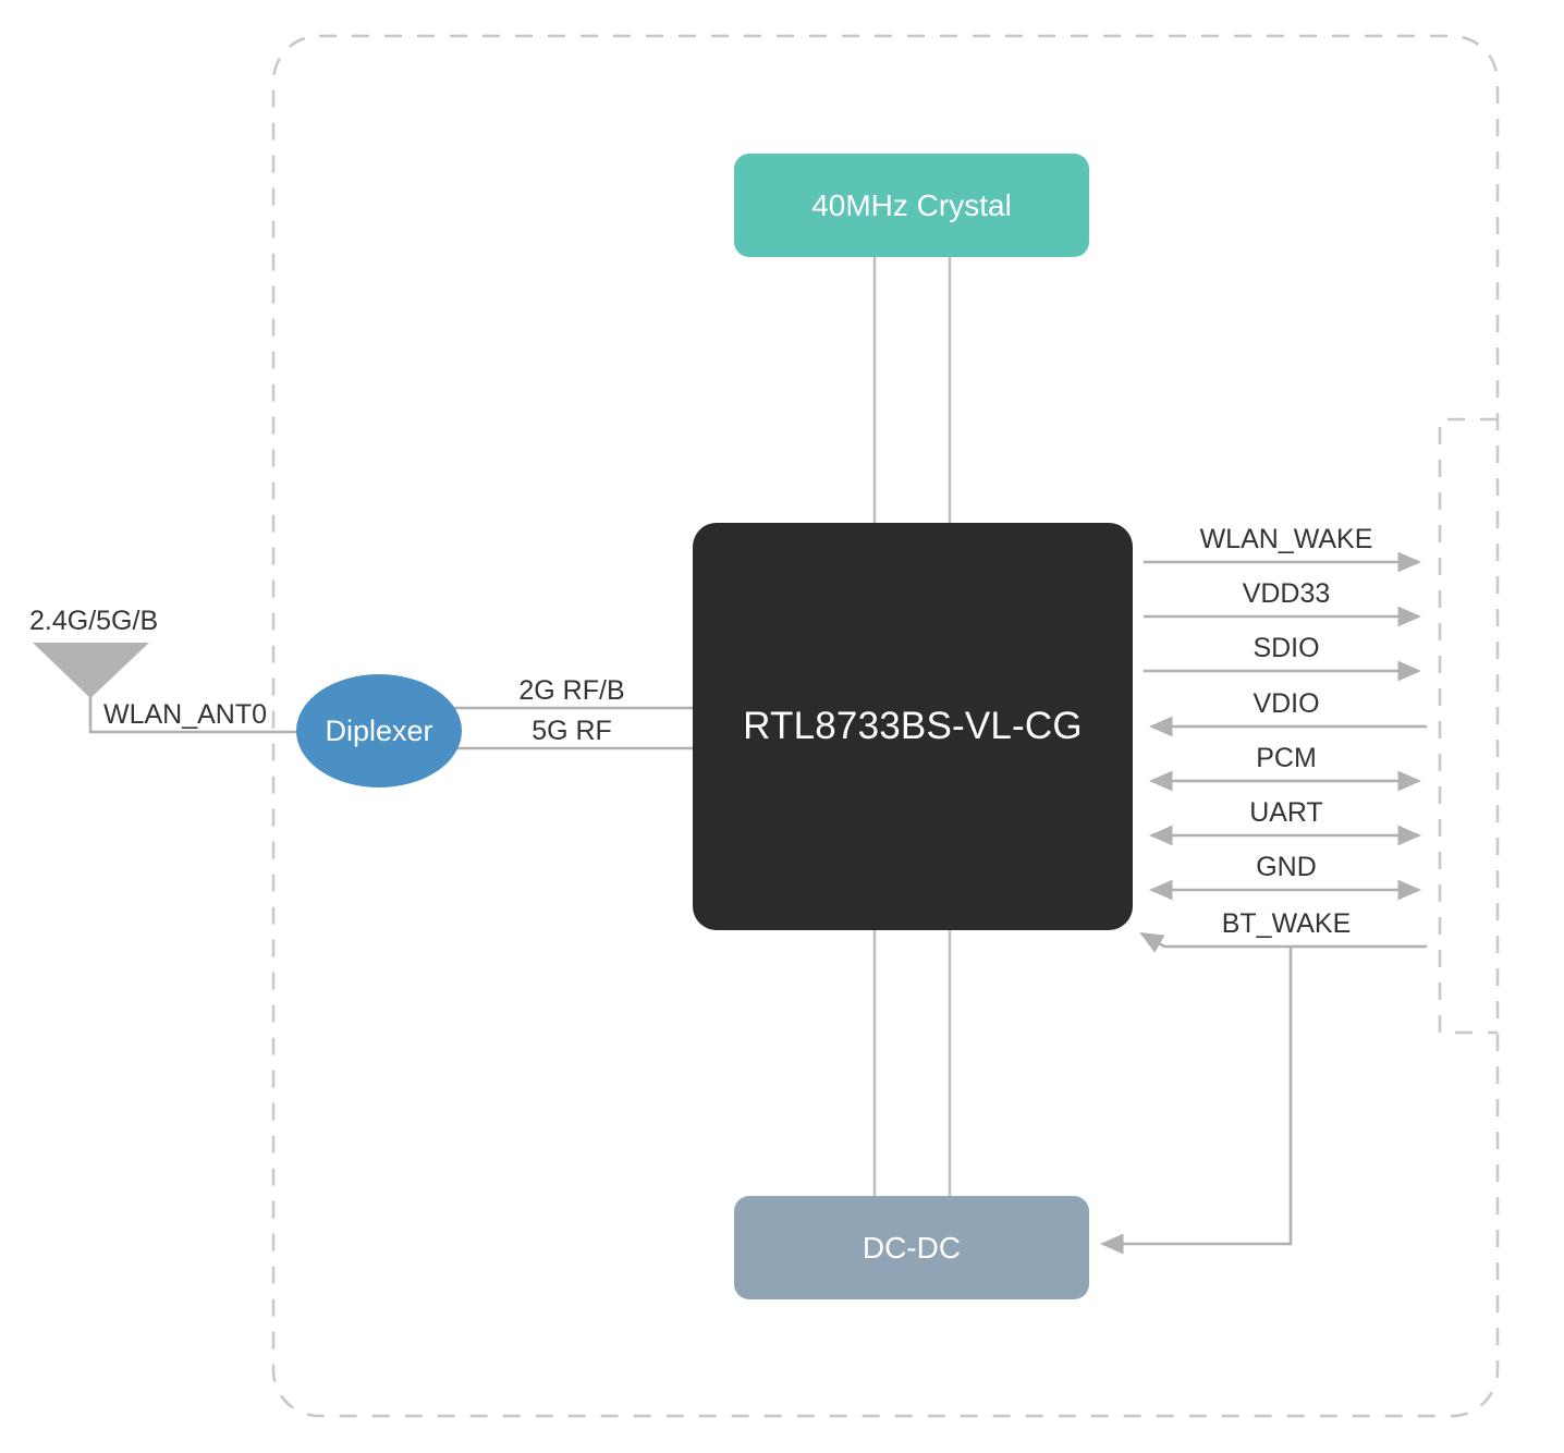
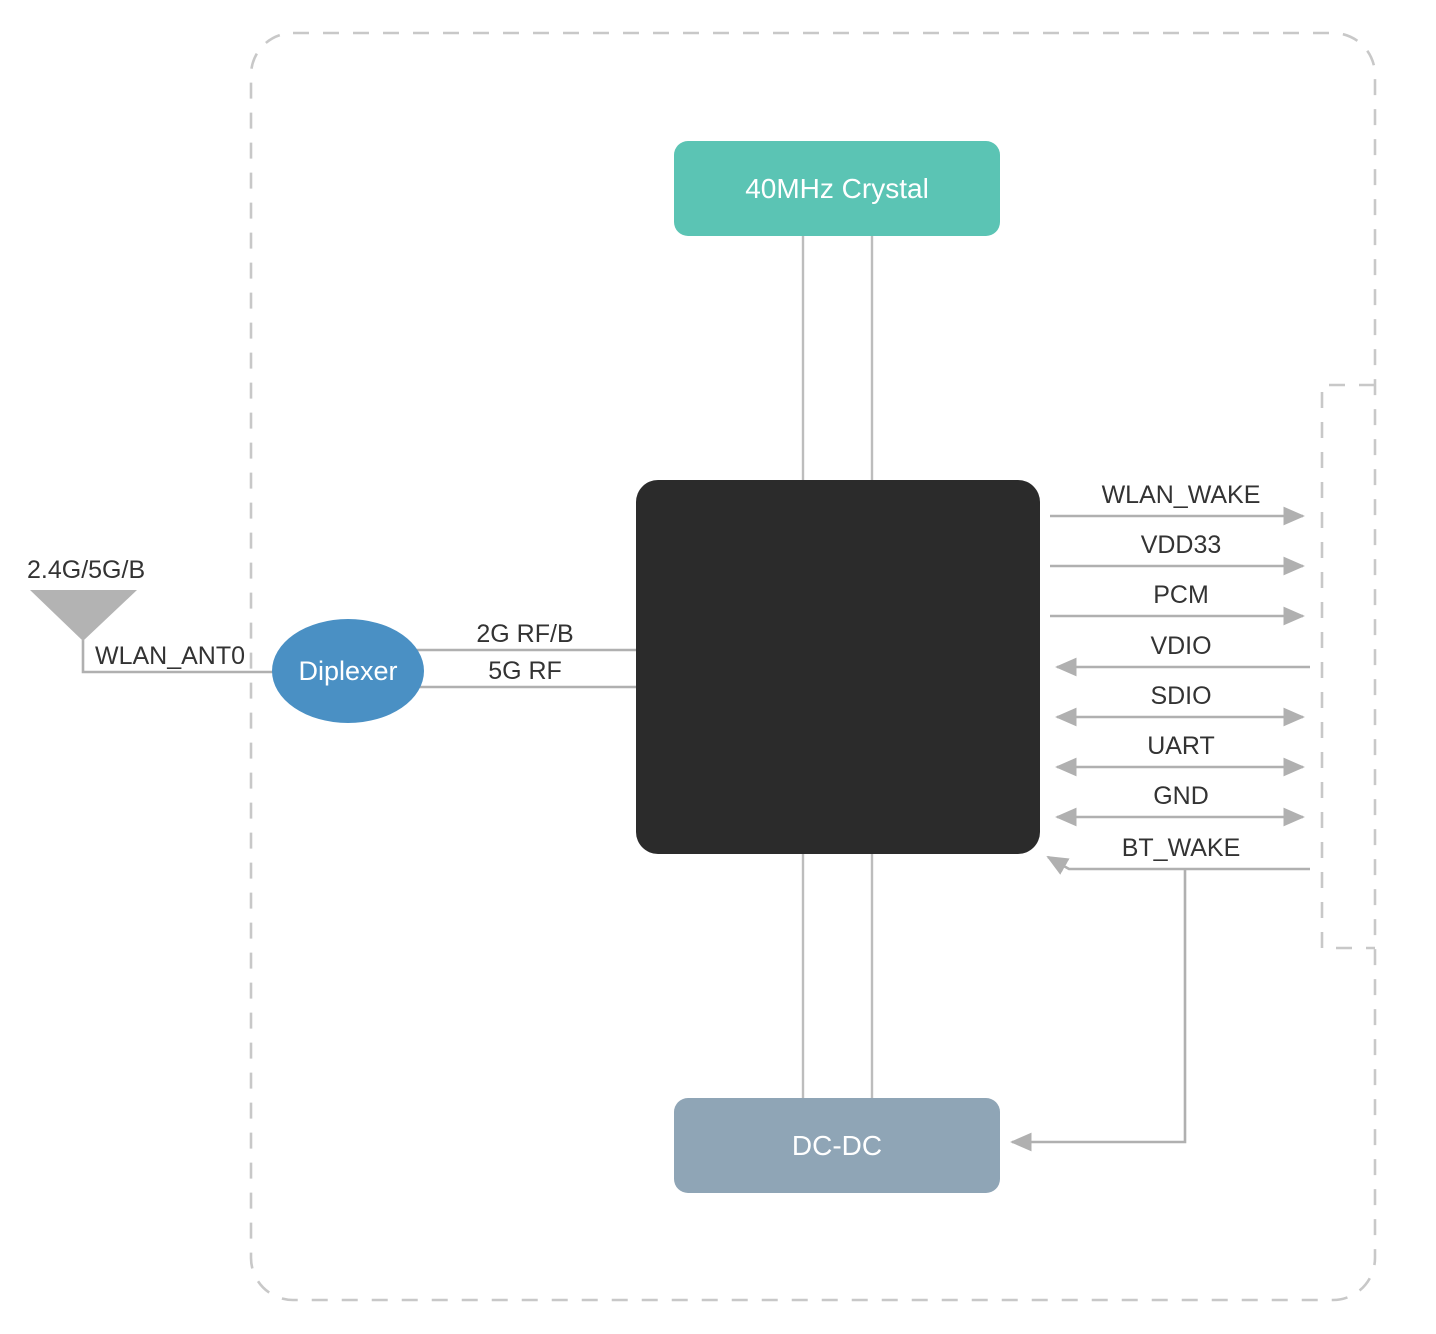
- RTL8733BS-VL-CG
  40MHz Crystal
  Diplexer
  DC-DC
  2.4G/5G/B
  WLAN_ANT0
  2G RF/B
  5G RF
  WLAN_WAKE
  VDD33
- SDIO
+ PCM
  VDIO
- PCM
+ SDIO
  UART
  GND
  BT_WAKE
